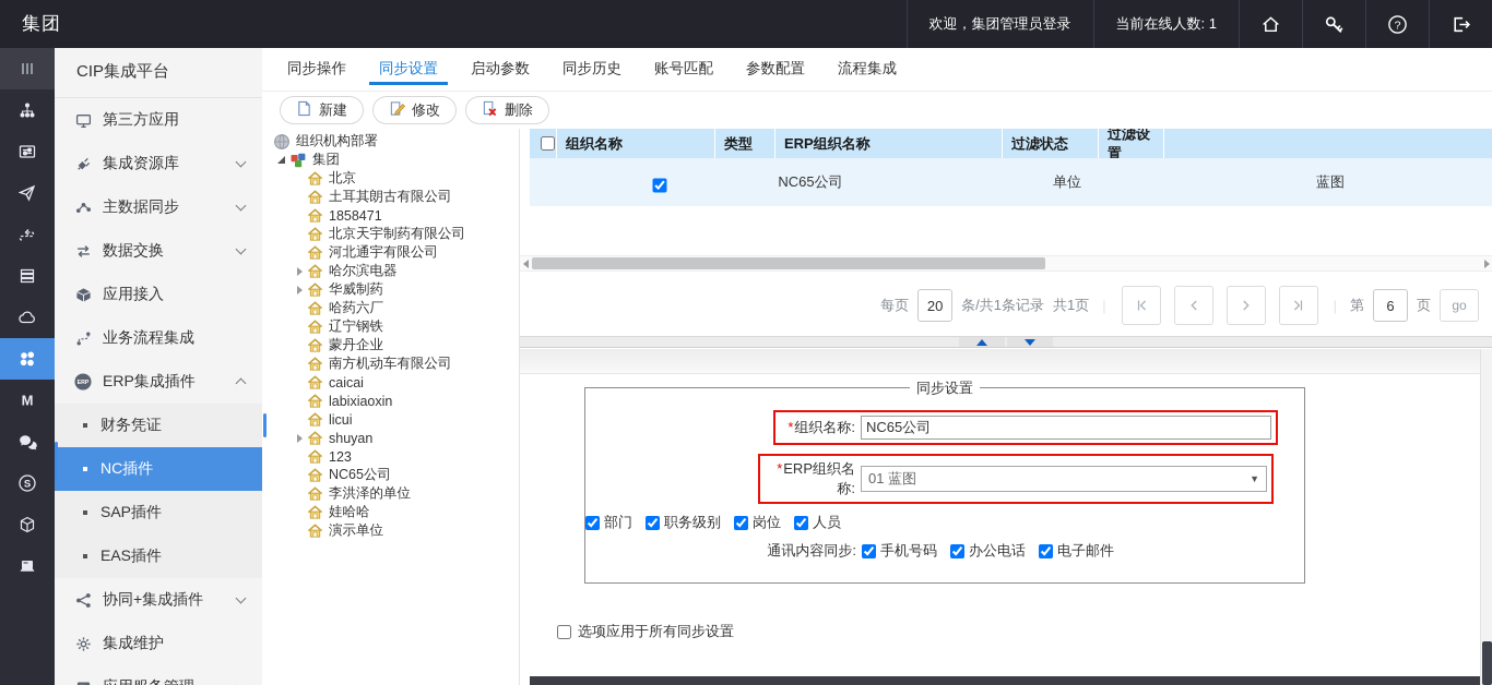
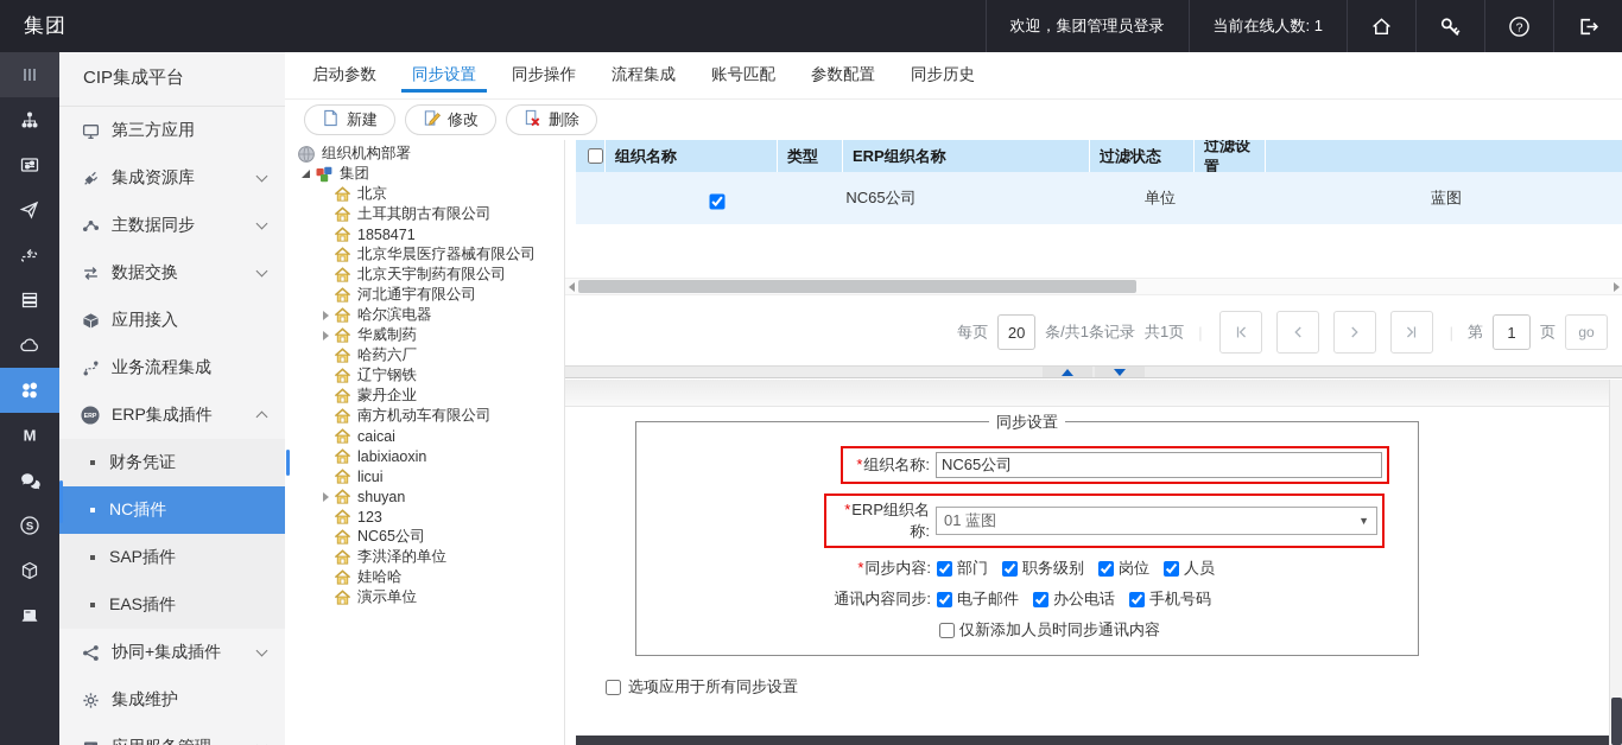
  集团
  欢迎，集团管理员登录
  当前在线人数: 1
  ?
  M
  S
  CIP集成平台
  第三方应用
  集成资源库
  主数据同步
  数据交换
  应用接入
  业务流程集成
  ERP集成插件
  财务凭证
  NC插件
  SAP插件
  EAS插件
  协同+集成插件
  集成维护
- 同步操作
+ 启动参数
  同步设置
- 启动参数
+ 同步操作
- 同步历史
+ 流程集成
  账号匹配
  参数配置
- 流程集成
+ 同步历史
  新建
  修改
  删除
  组织机构部署
  集团
  北京
  土耳其朗古有限公司
  1858471
+ 北京华晨医疗器械有限公司
  北京天宇制药有限公司
  河北通宇有限公司
  哈尔滨电器
  华威制药
  哈药六厂
  辽宁钢铁
  蒙丹企业
  南方机动车有限公司
  caicai
  labixiaoxin
  licui
  shuyan
  123
  NC65公司
  李洪泽的单位
  娃哈哈
  演示单位
  组织名称
  类型
  ERP组织名称
  过滤状态
  过滤设置
  NC65公司
  单位
  蓝图
  每页
  20
  条/共1条记录
  共1页
  |
  第
- 6
+ 1
  页
  go
  同步设置
  *组织名称:
  NC65公司
  *ERP组织名称:
  01 蓝图
  ▼
+ *同步内容:
  部门
  职务级别
  岗位
  人员
  通讯内容同步:
- 手机号码
+ 电子邮件
  办公电话
- 电子邮件
+ 手机号码
+ 仅新添加人员时同步通讯内容
  选项应用于所有同步设置
